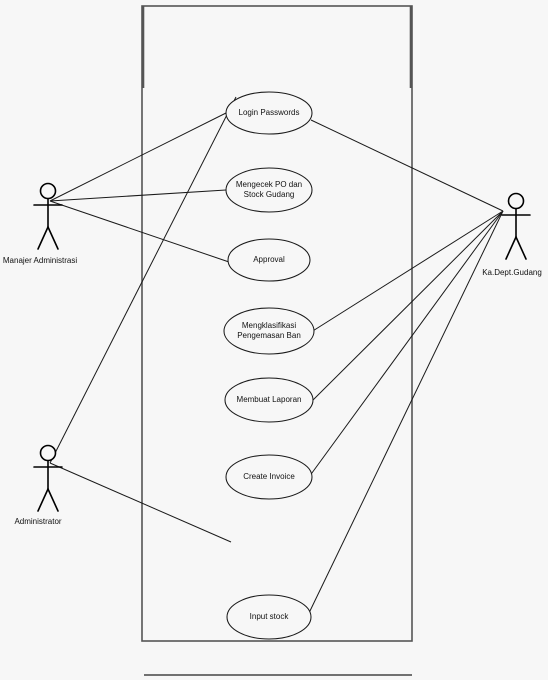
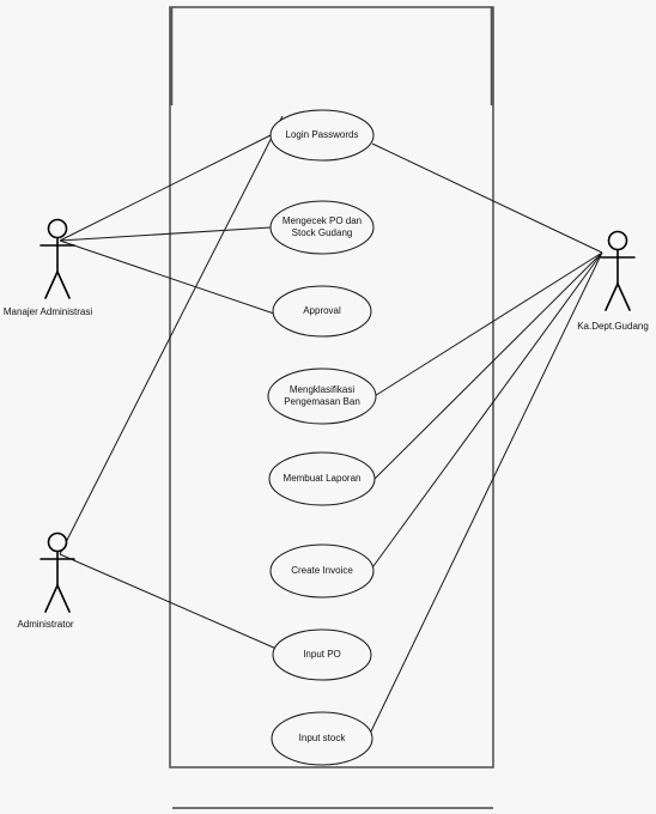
  Login Passwords
  Mengecek PO dan
  Stock Gudang
  Approval
  Mengklasifikasi
  Pengemasan Ban
  Membuat Laporan
  Create Invoice
+ Input PO
  Input stock
  Manajer Administrasi
  Administrator
  Ka.Dept.Gudang
